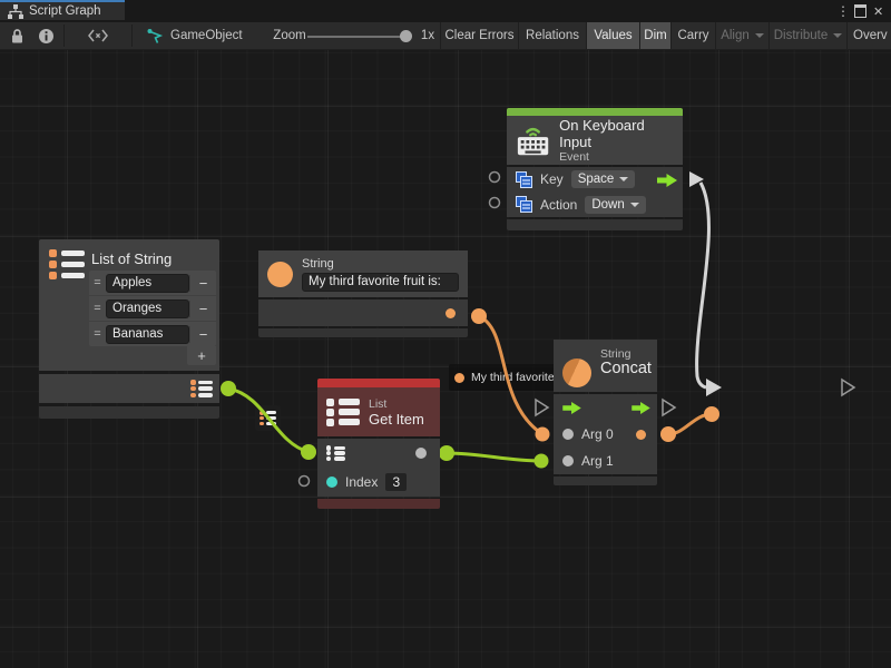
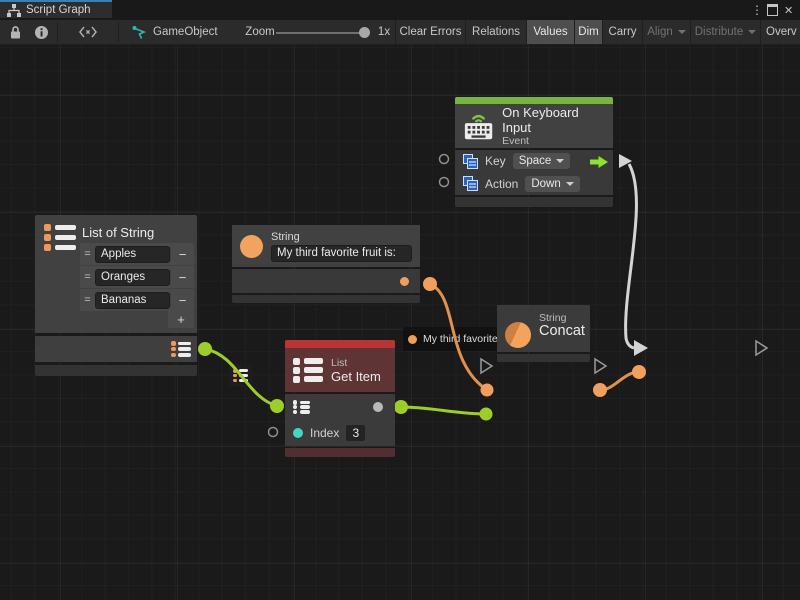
  Script Graph
  ⋮
  ✕
  GameObject
  Zoom
  1x
  Clear Errors
  Relations
  Values
  Dim
  Carry
  Align
  Distribute
  Overv
  My third favorite
  On Keyboard Input
  Event
  Key
  Space
  Action
  Down
  List of String
  =
  Apples
  −
  =
  Oranges
  −
  =
  Bananas
  −
  +
  String
  My third favorite fruit is:
  List
  Get Item
  Index
  3
  String
  Concat
- Arg 0
- Arg 1
